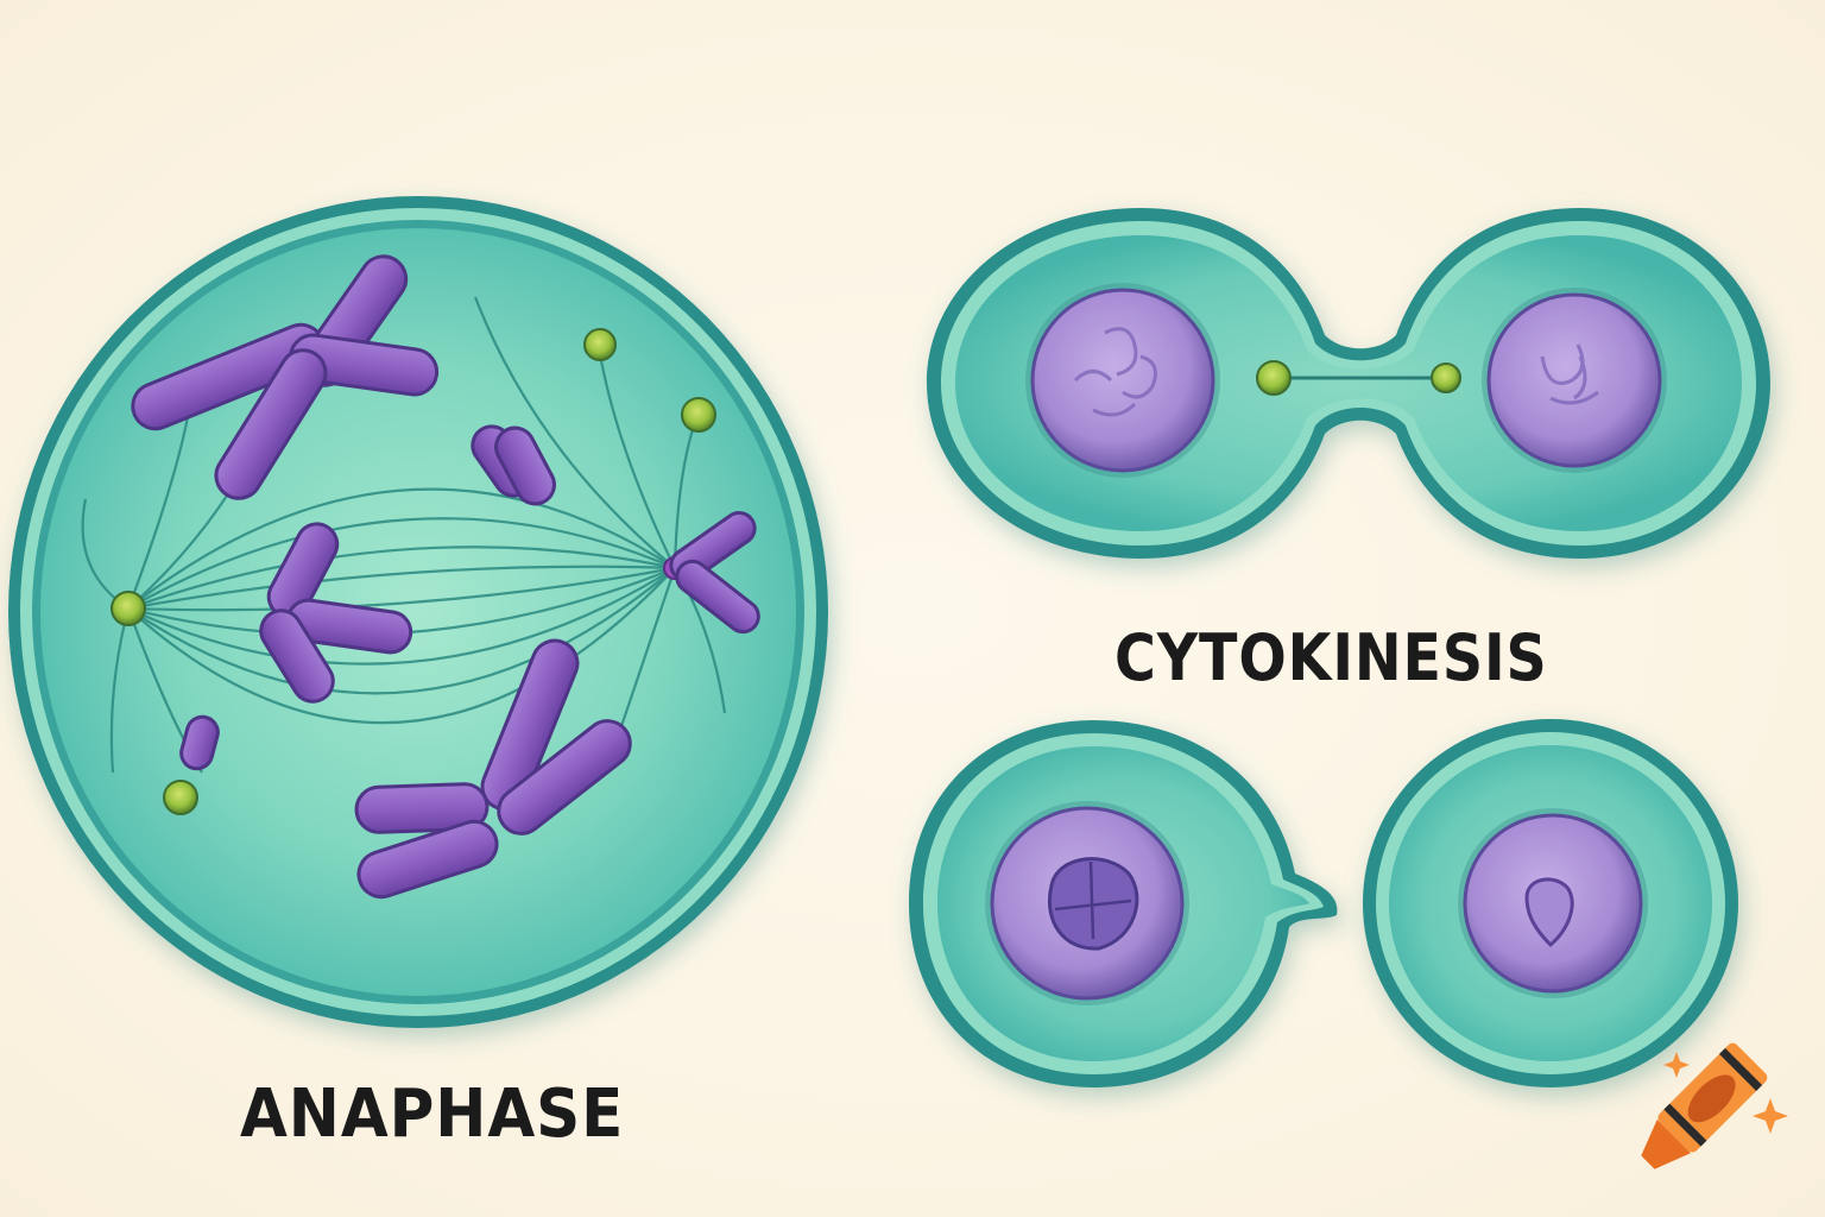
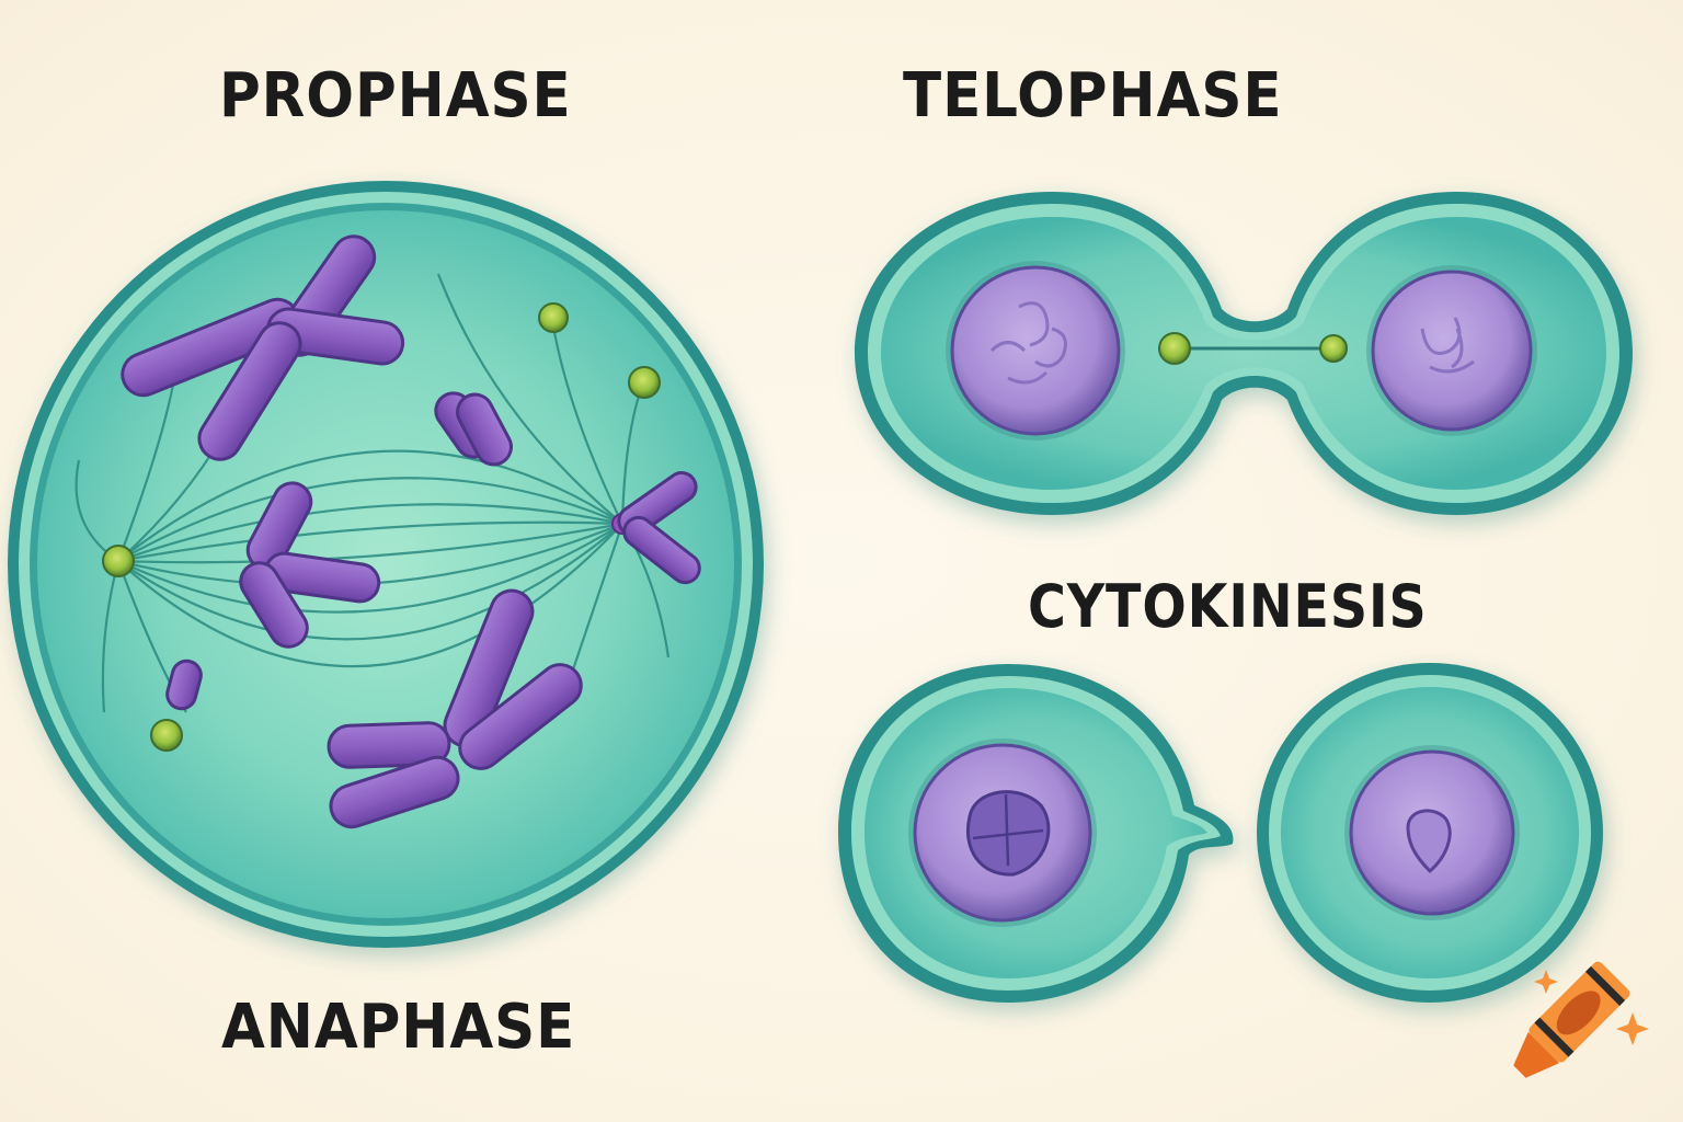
+ PROPHASE
+ TELOPHASE
  CYTOKINESIS
  ANAPHASE
